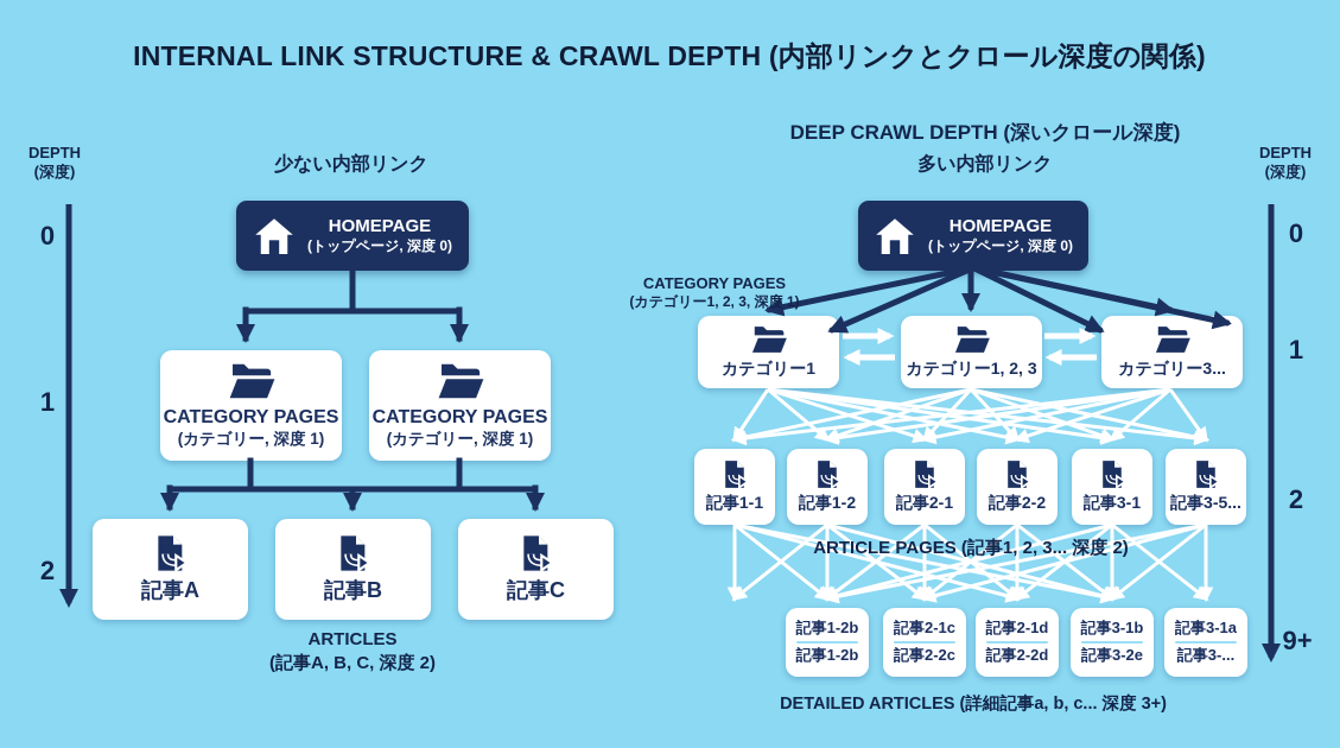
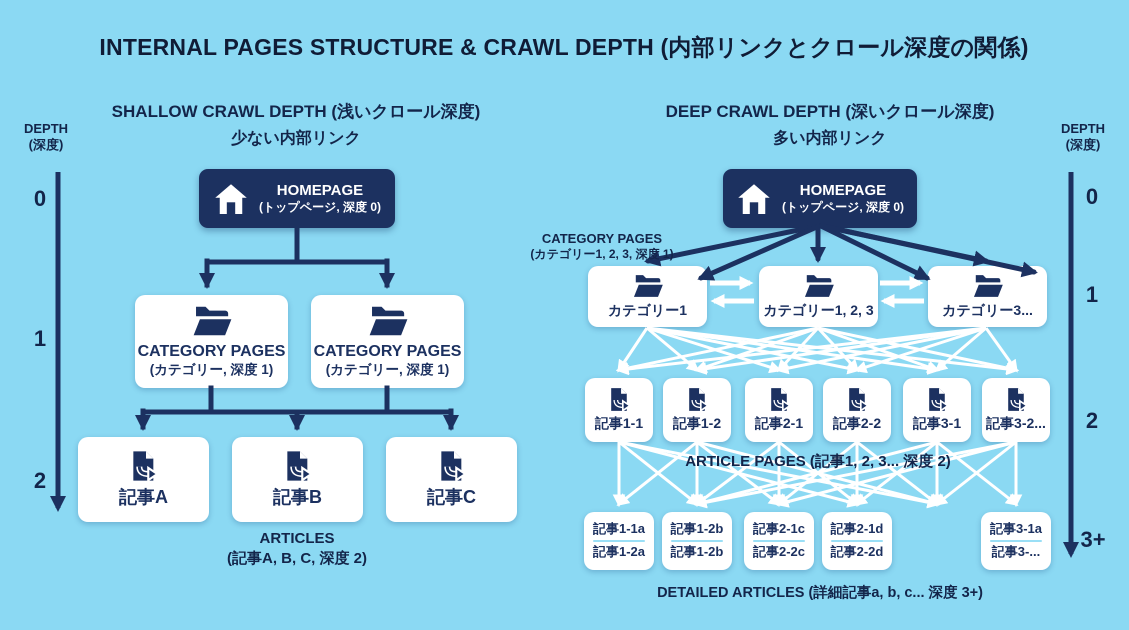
- INTERNAL LINK STRUCTURE & CRAWL DEPTH (内部リンクとクロール深度の関係)
+ INTERNAL PAGES STRUCTURE & CRAWL DEPTH (内部リンクとクロール深度の関係)
+ SHALLOW CRAWL DEPTH (浅いクロール深度)
  少ない内部リンク
  DEPTH
  (深度)
  0
  1
  2
  HOMEPAGE
  (トップページ, 深度 0)
  CATEGORY PAGES
  (カテゴリー, 深度 1)
  CATEGORY PAGES
  (カテゴリー, 深度 1)
  記事A
  記事B
  記事C
  ARTICLES
  (記事A, B, C, 深度 2)
  DEEP CRAWL DEPTH (深いクロール深度)
  多い内部リンク
  DEPTH
  (深度)
  0
  1
  2
- 9+
+ 3+
  HOMEPAGE
  (トップページ, 深度 0)
  CATEGORY PAGES
  (カテゴリー1, 2, 3, 深度 1)
  カテゴリー1
  カテゴリー1, 2, 3
  カテゴリー3...
  記事1-1
  記事1-2
  記事2-1
  記事2-2
  記事3-1
- 記事3-5...
+ 記事3-2...
  ARTICLE PAGES (記事1, 2, 3... 深度 2)
+ 記事1-1a
+ 記事1-2a
  記事1-2b
  記事1-2b
  記事2-1c
  記事2-2c
  記事2-1d
  記事2-2d
- 記事3-1b
- 記事3-2e
  記事3-1a
  記事3-...
  DETAILED ARTICLES (詳細記事a, b, c... 深度 3+)
